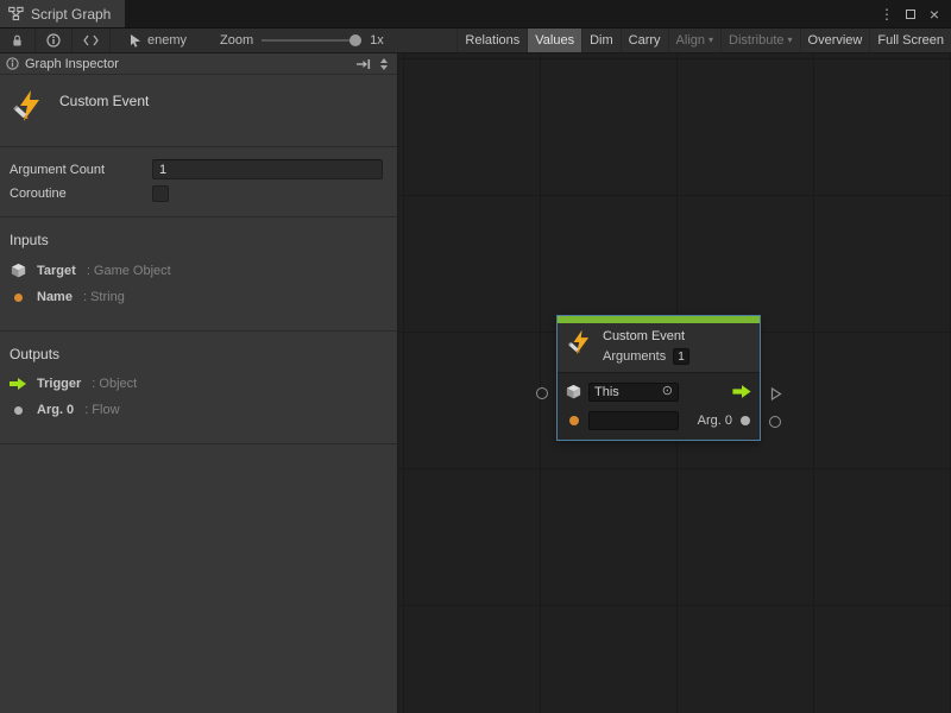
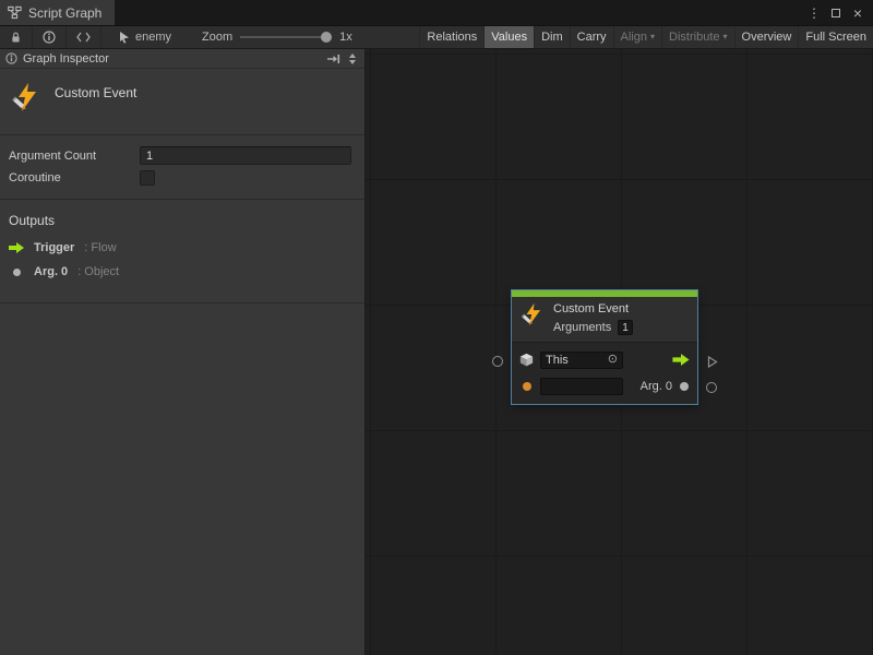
  Script Graph
  ⋮
  ×
  enemy
  Zoom
  1x
  Relations
  Values
  Dim
  Carry
  Align
  ▾
  Distribute
  ▾
  Overview
  Full Screen
  Graph Inspector
  Custom Event
  Argument Count
  1
  Coroutine
- Inputs
- Target
- : Game Object
- Name
- : String
  Outputs
  Trigger
- : Object
+ : Flow
  Arg. 0
- : Flow
+ : Object
  Custom Event
  Arguments
  1
  This
  ⊙
  Arg. 0
